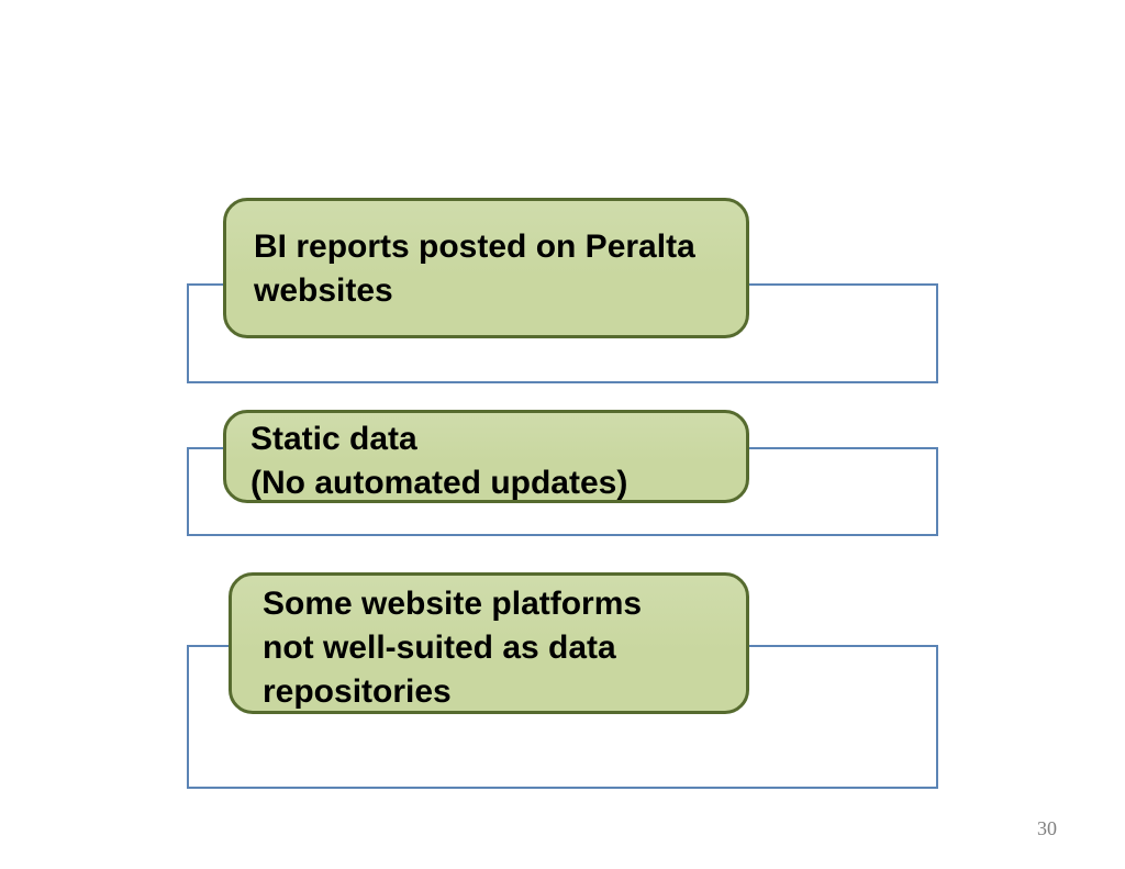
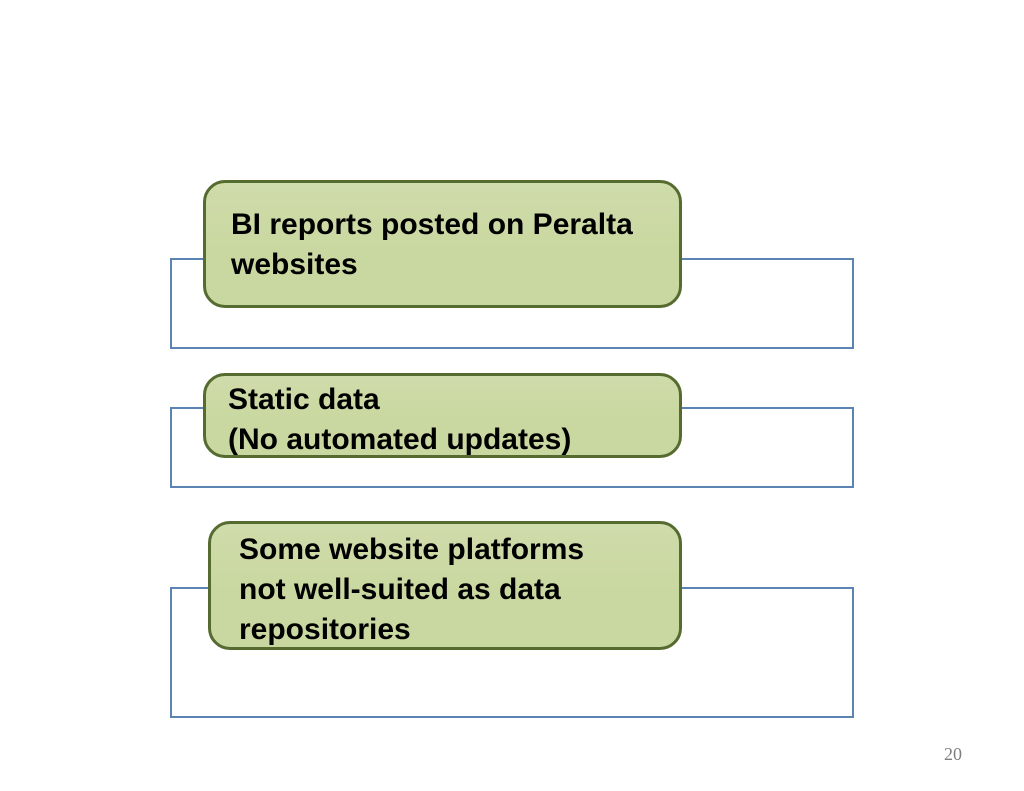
  BI reports posted on Peralta
  websites
  Static data
  (No automated updates)
  Some website platforms
  not well-suited as data
  repositories
- 30
+ 20
